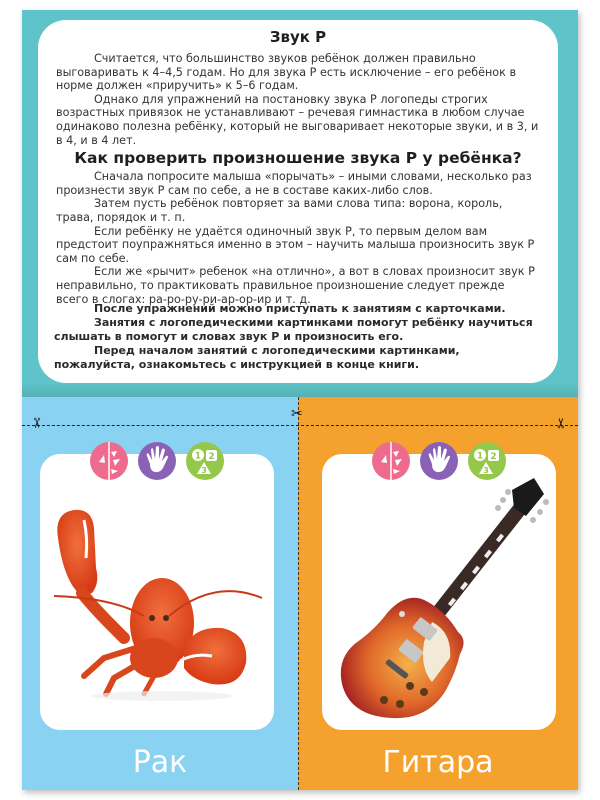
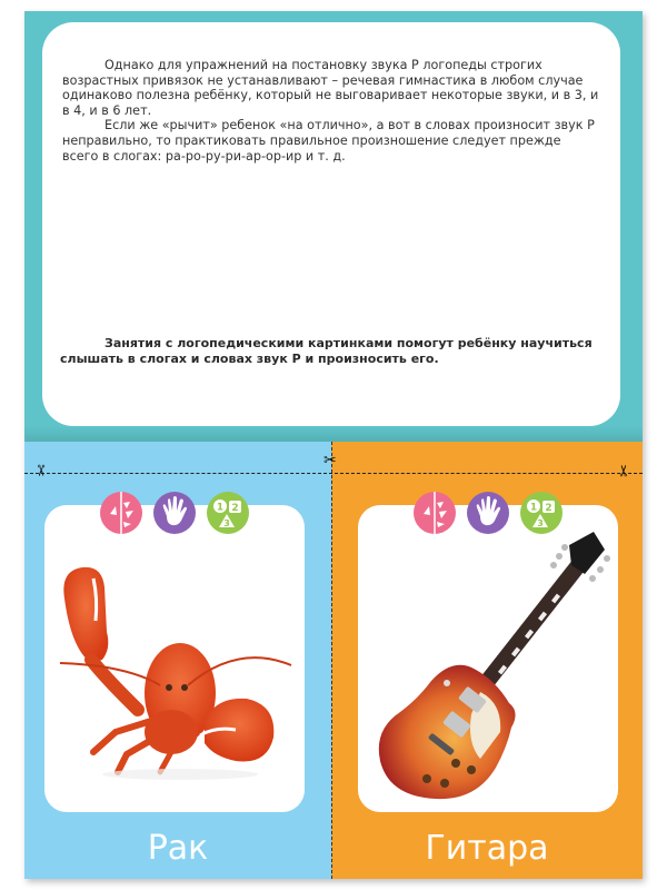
- Звук Р
- Считается, что большинство звуков ребёнок должен правильно выговаривать к 4–4,5 годам. Но для звука Р есть исключение – его ребёнок в норме должен «приручить» к 5–6 годам.
- Однако для упражнений на постановку звука Р логопеды строгих возрастных привязок не устанавливают – речевая гимнастика в любом случае одинаково полезна ребёнку, который не выговаривает некоторые звуки, и в 3, и в 4, и в 4 лет.
+ Однако для упражнений на постановку звука Р логопеды строгих возрастных привязок не устанавливают – речевая гимнастика в любом случае одинаково полезна ребёнку, который не выговаривает некоторые звуки, и в 3, и в 4, и в 6 лет.
- Как проверить произношение звука Р у ребёнка?
- Сначала попросите малыша «порычать» – иными словами, несколько раз произнести звук Р сам по себе, а не в составе каких-либо слов.
- Затем пусть ребёнок повторяет за вами слова типа: ворона, король, трава, порядок и т. п.
- Если ребёнку не удаётся одиночный звук Р, то первым делом вам предстоит поупражняться именно в этом – научить малыша произносить звук Р сам по себе.
  Если же «рычит» ребенок «на отлично», а вот в словах произносит звук Р неправильно, то практиковать правильное произношение следует прежде всего в слогах: ра-ро-ру-ри-ар-ор-ир и т. д.
- После упражнений можно приступать к занятиям с карточками.
- Занятия с логопедическими картинками помогут ребёнку научиться слышать в помогут и словах звук Р и произносить его.
+ Занятия с логопедическими картинками помогут ребёнку научиться слышать в слогах и словах звук Р и произносить его.
- Перед началом занятий с логопедическими картинками, пожалуйста, ознакомьтесь с инструкцией в конце книги.
  ✂
  1
  2
  3
  1
  2
  3
  Рак
  Гитара
